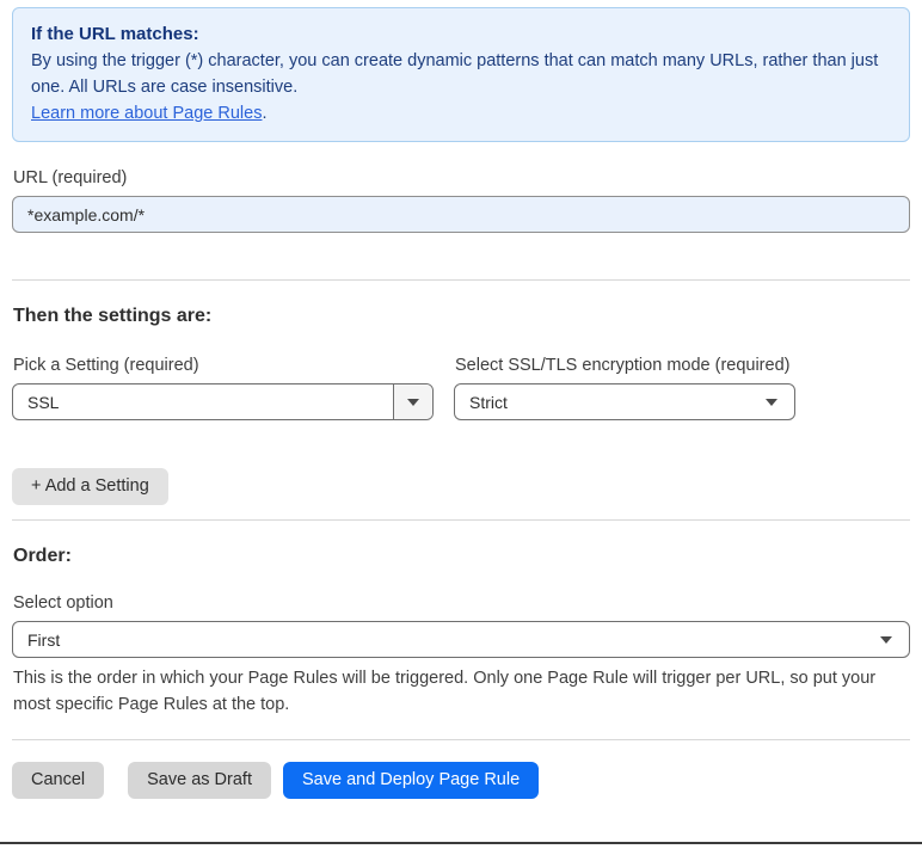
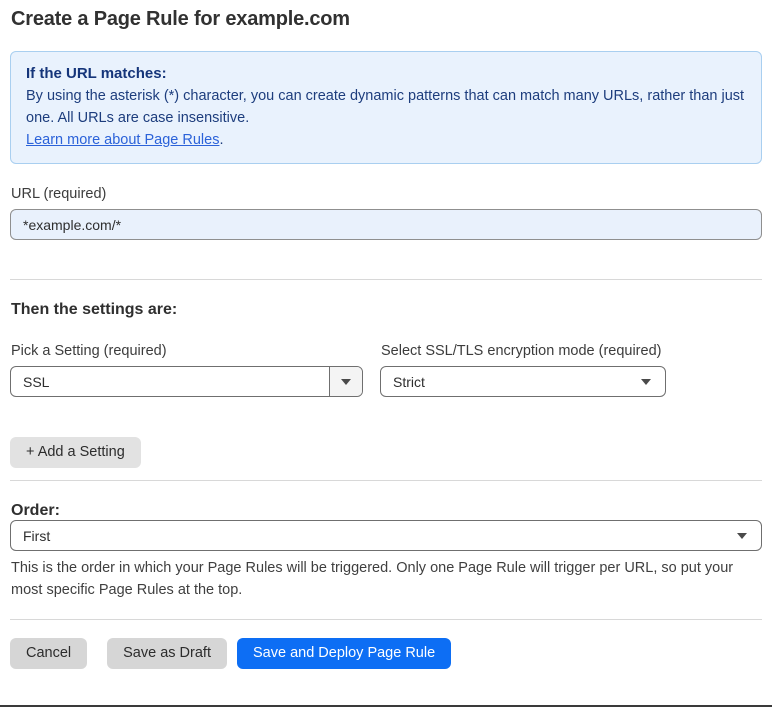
+ Create a Page Rule for example.com
  If the URL matches:
- By using the trigger (*) character, you can create dynamic patterns that can match many URLs, rather than just one. All URLs are case insensitive.
+ By using the asterisk (*) character, you can create dynamic patterns that can match many URLs, rather than just one. All URLs are case insensitive.
  Learn more about Page Rules.
  URL (required)
  *example.com/*
  Then the settings are:
  Pick a Setting (required)
  SSL
  Select SSL/TLS encryption mode (required)
  Strict
  + Add a Setting
  Order:
- Select option
  First
  This is the order in which your Page Rules will be triggered. Only one Page Rule will trigger per URL, so put your most specific Page Rules at the top.
  Cancel
  Save as Draft
  Save and Deploy Page Rule
